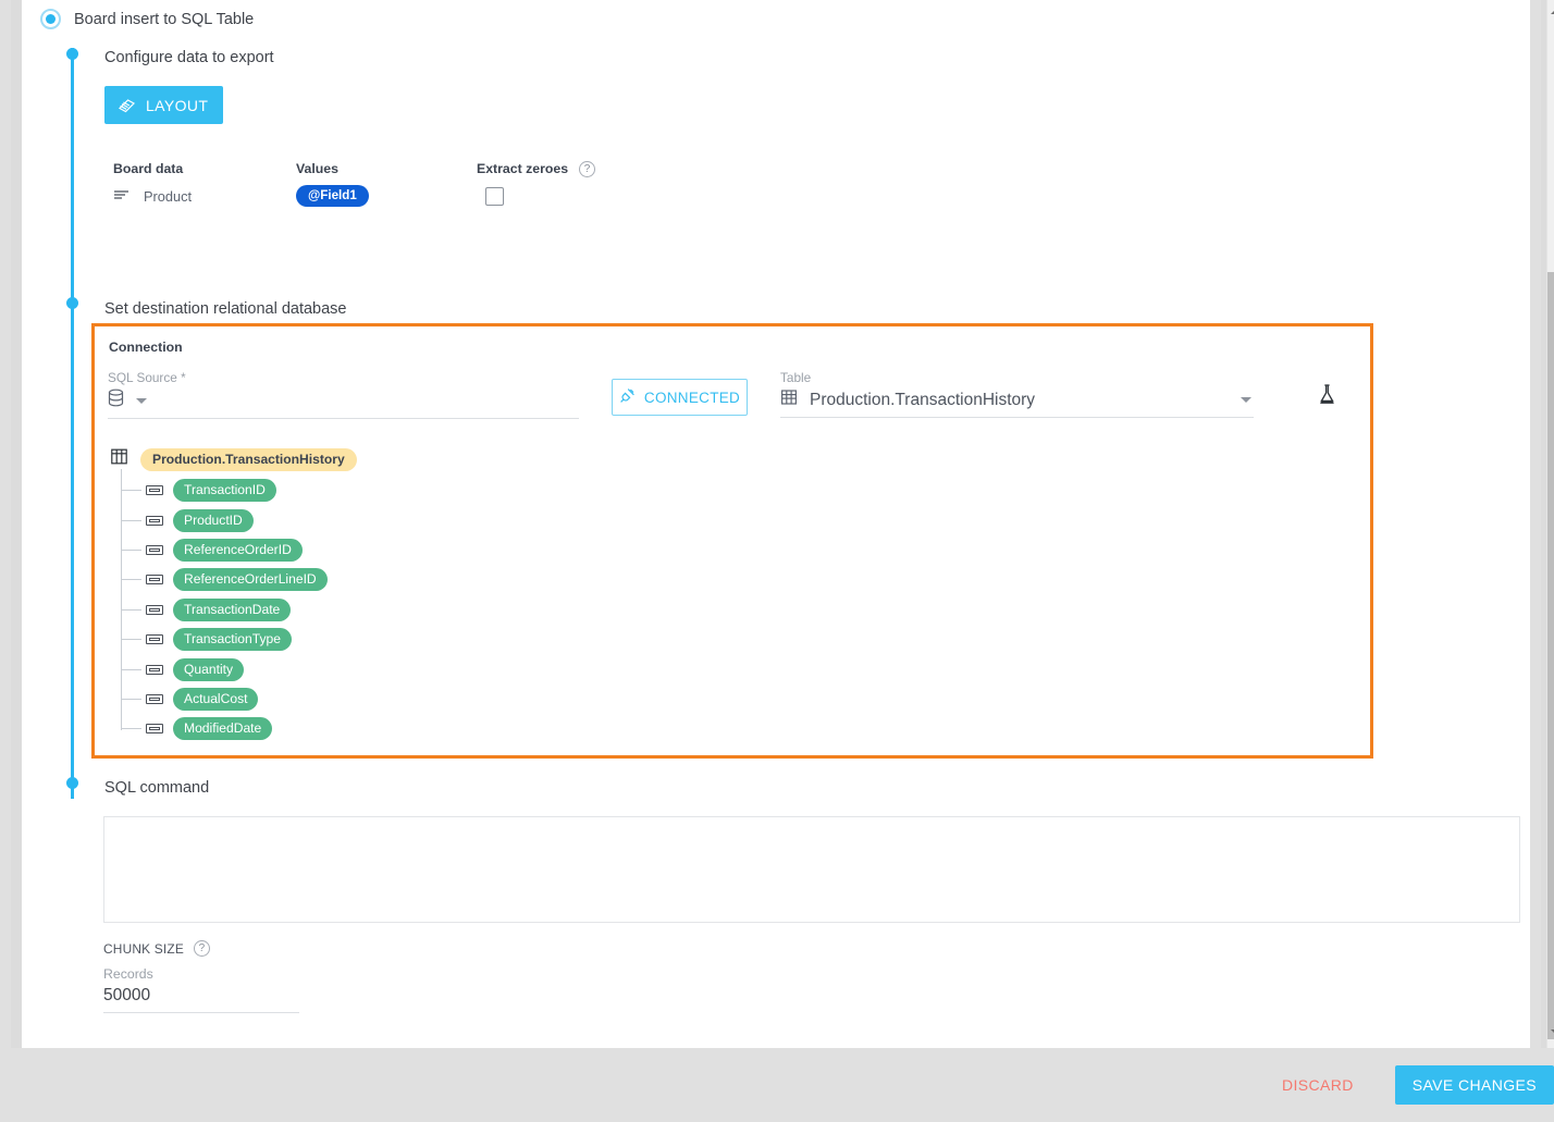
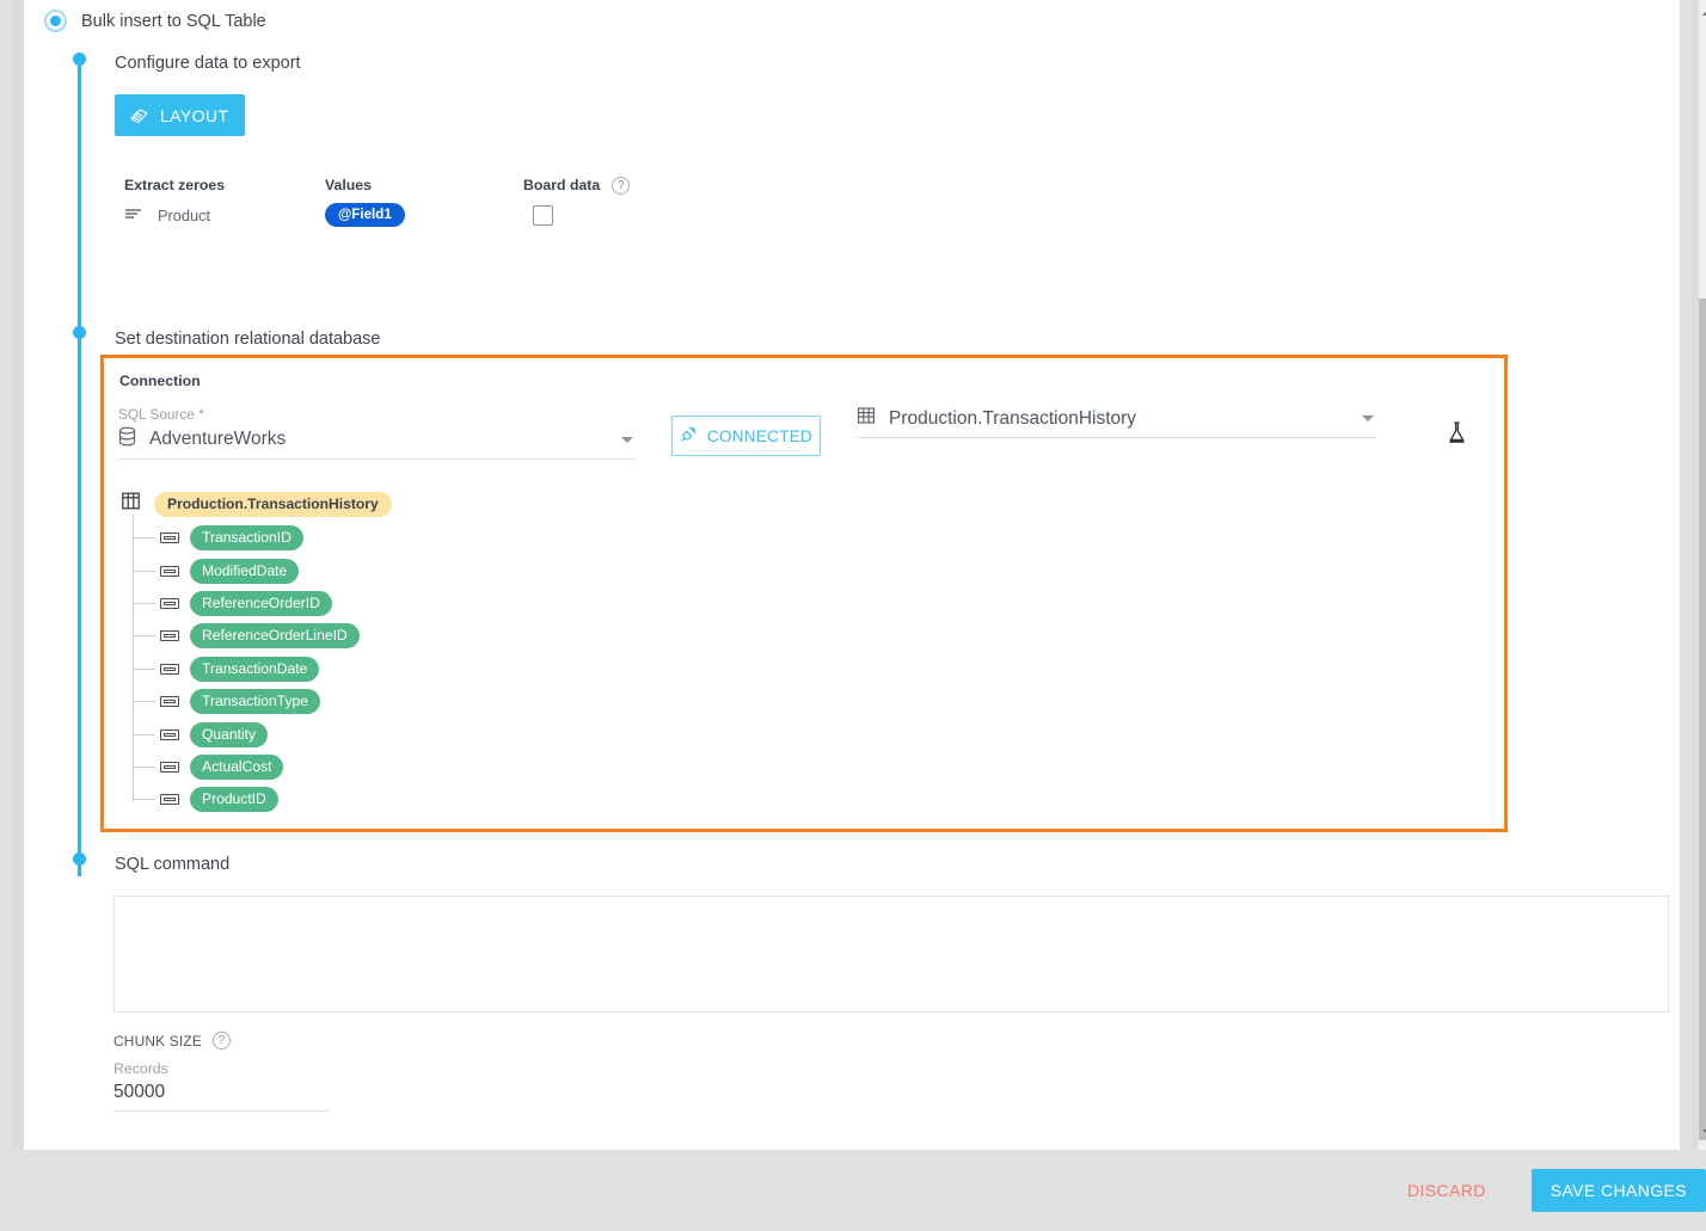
- Board insert to SQL Table
+ Bulk insert to SQL Table
  Configure data to export
  LAYOUT
- Board data
+ Extract zeroes
  Values
- Extract zeroes
+ Board data
  ?
  Product
  @Field1
  Set destination relational database
  Connection
  SQL Source *
+ AdventureWorks
  CONNECTED
- Table
  Production.TransactionHistory
  Production.TransactionHistory
  TransactionID
- ProductID
+ ModifiedDate
  ReferenceOrderID
  ReferenceOrderLineID
  TransactionDate
  TransactionType
  Quantity
  ActualCost
- ModifiedDate
+ ProductID
  SQL command
  CHUNK SIZE
  ?
  Records
  50000
  DISCARD
  SAVE CHANGES
